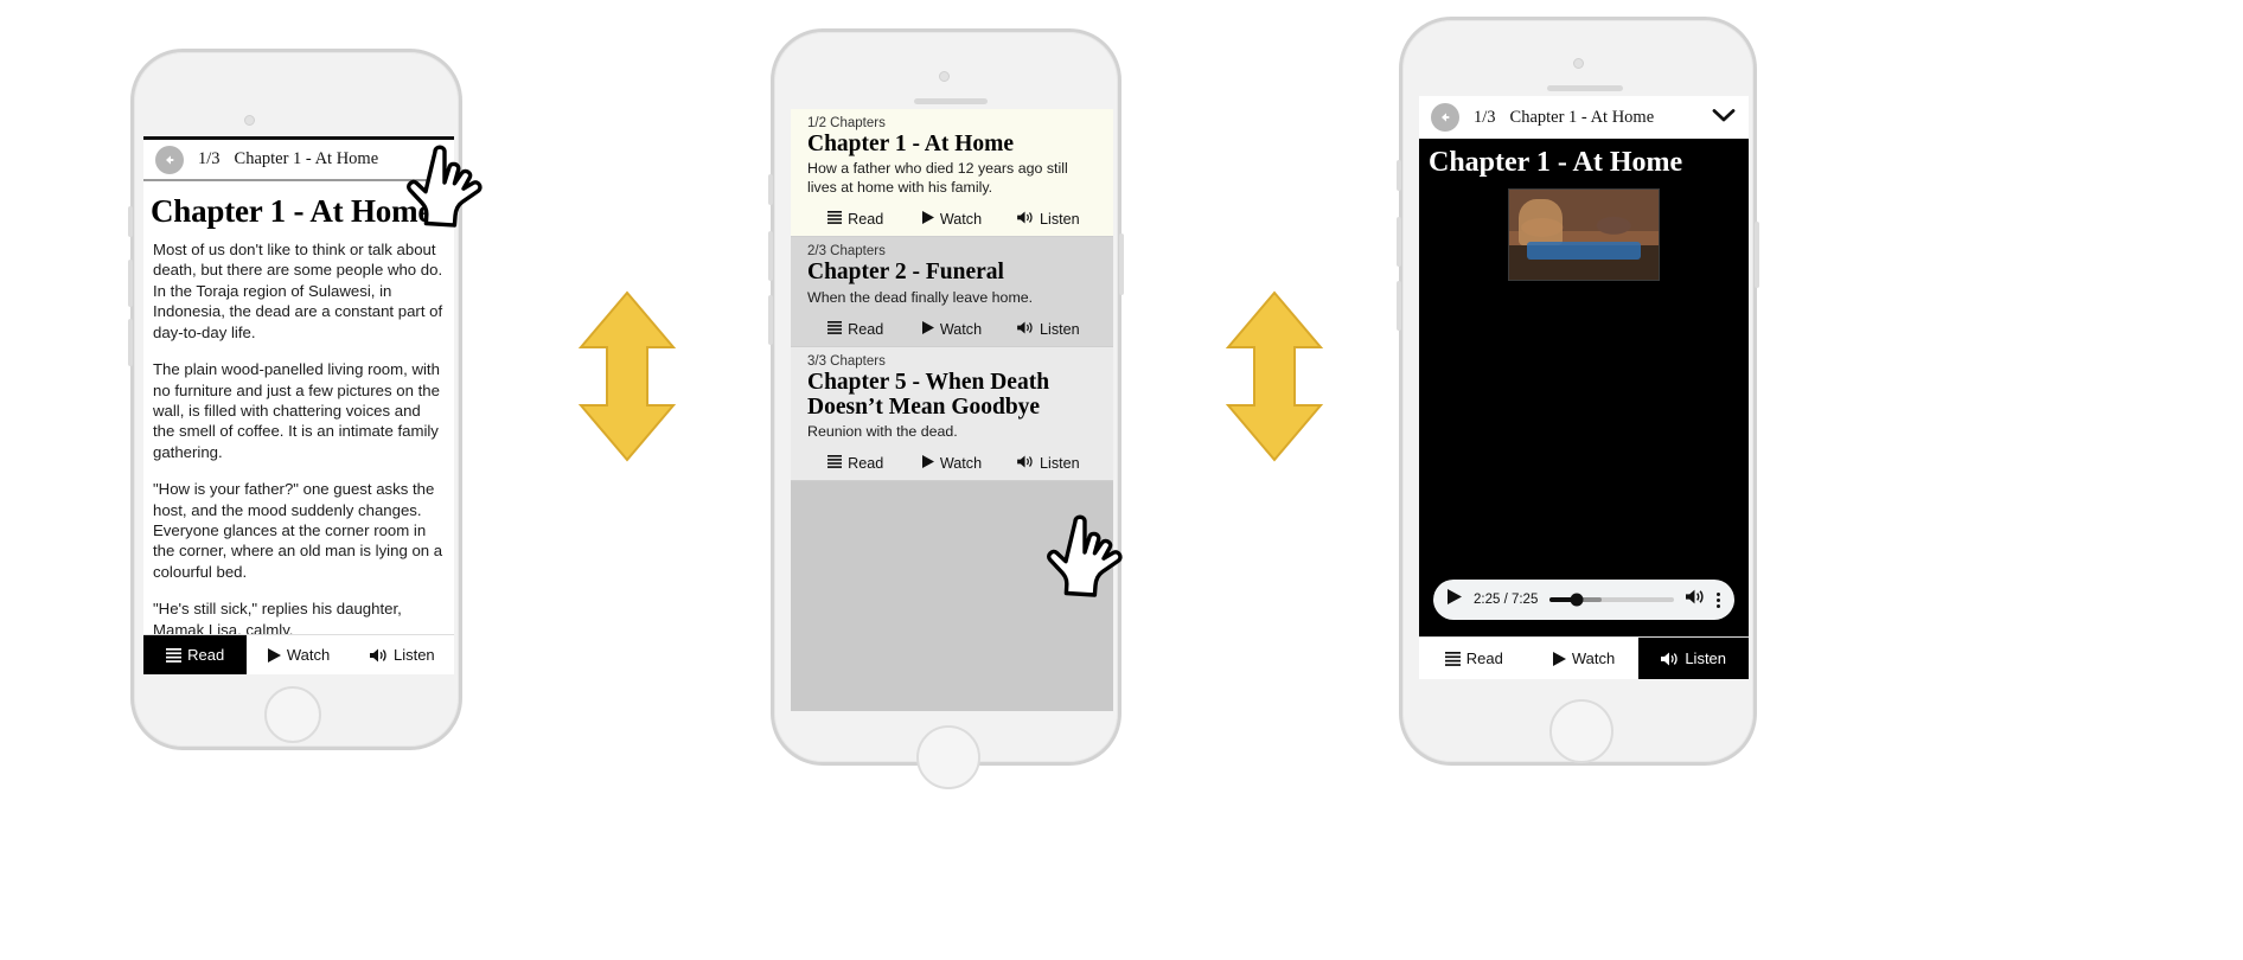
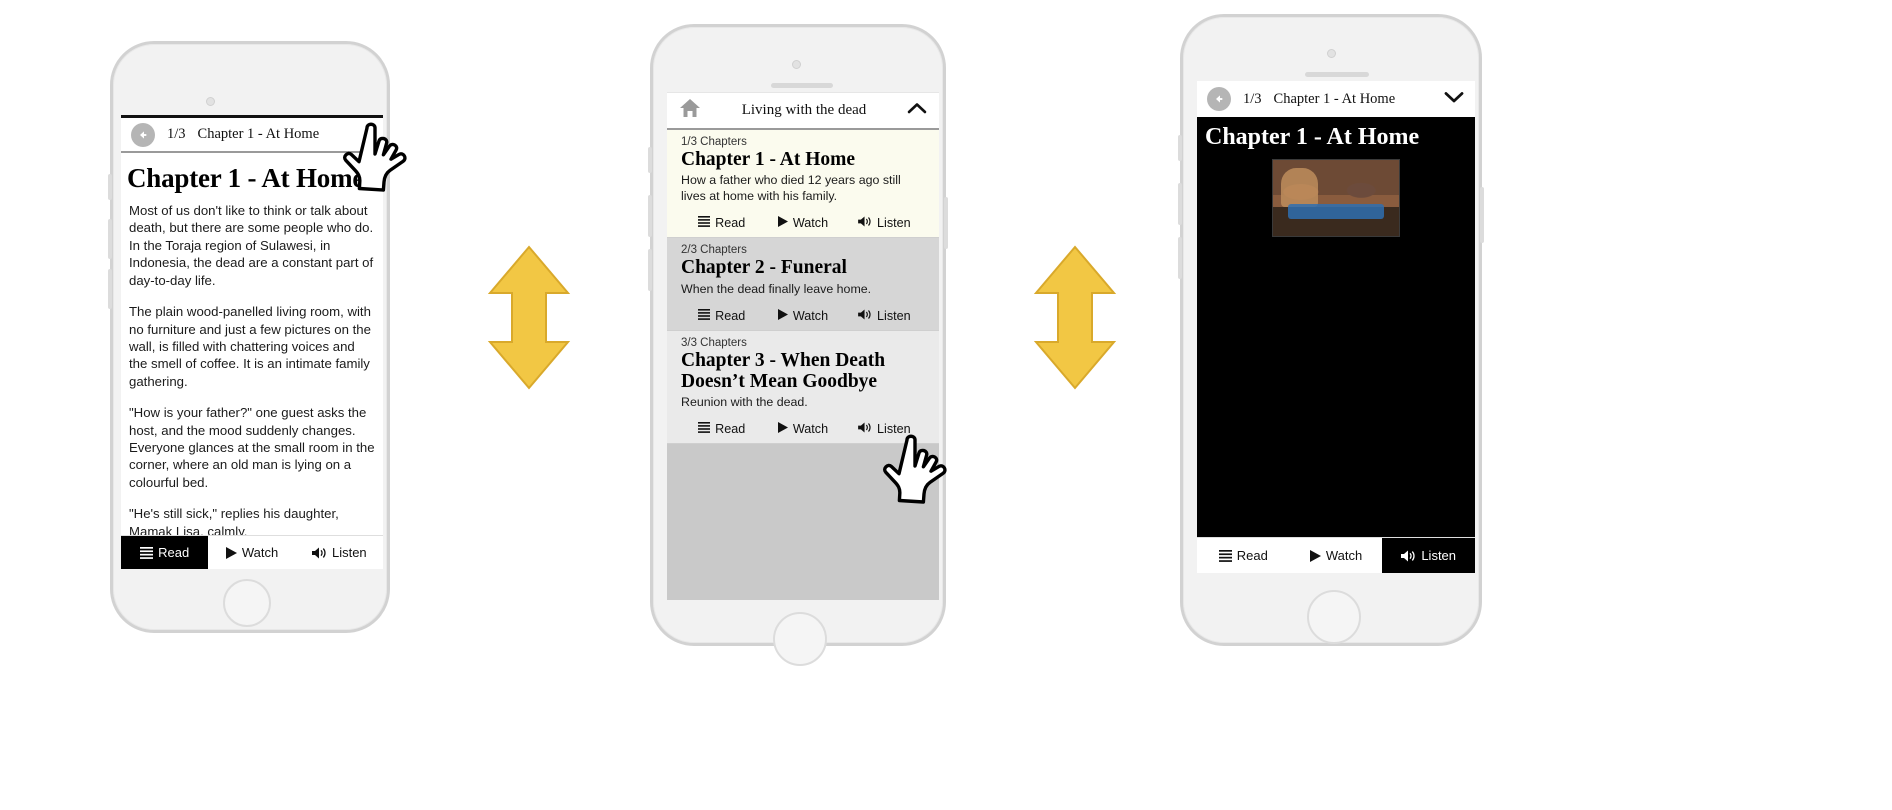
  1/3
  Chapter 1 - At Home
  Chapter 1 - At Hom
  Most of us don't like to think or talk about death, but there are some people who do. In the Toraja region of Sulawesi, in Indonesia, the dead are a constant part of day-to-day life.
  The plain wood-panelled living room, with no furniture and just a few pictures on the wall, is filled with chattering voices and the smell of coffee. It is an intimate family gathering.
- "How is your father?" one guest asks the host, and the mood suddenly changes. Everyone glances at the corner room in the corner, where an old man is lying on a colourful bed.
+ "How is your father?" one guest asks the host, and the mood suddenly changes. Everyone glances at the small room in the corner, where an old man is lying on a colourful bed.
  "He's still sick," replies his daughter, Mamak Lisa, calmly.
  Read
  Watch
  Listen
+ Living with the dead
- 1/2 Chapters
+ 1/3 Chapters
  Chapter 1 - At Home
  How a father who died 12 years ago still lives at home with his family.
  Read
  Watch
  Listen
  2/3 Chapters
  Chapter 2 - Funeral
  When the dead finally leave home.
  Read
  Watch
  Listen
  3/3 Chapters
- Chapter 5 - When Death Doesn’t Mean Goodbye
+ Chapter 3 - When Death Doesn’t Mean Goodbye
  Reunion with the dead.
  Read
  Watch
  Listen
  1/3
  Chapter 1 - At Home
  Chapter 1 - At Home
- 2:25 / 7:25
  Read
  Watch
  Listen
